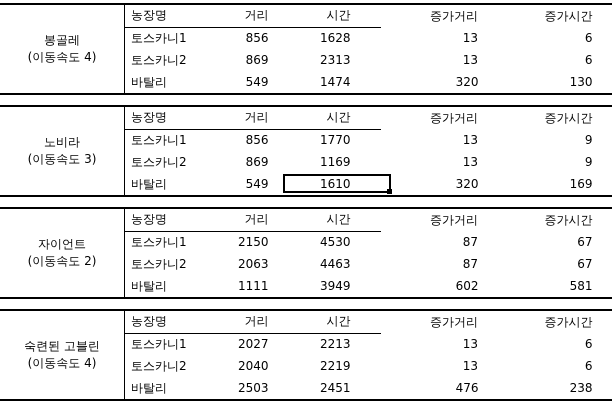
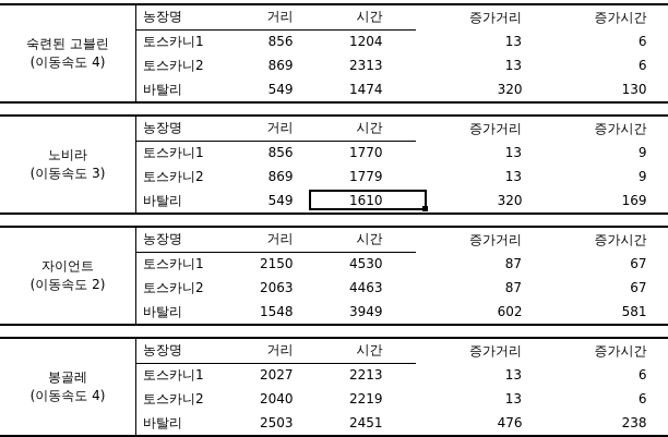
- 봉골레
+ 숙련된 고블린
  (이동속도 4)
  농장명	거리	시간	증가거리	증가시간
- 토스카니1	856	1628	13	6
+ 토스카니1	856	1204	13	6
  토스카니2	869	2313	13	6
  바탈리	549	1474	320	130
  노비라
  (이동속도 3)
  농장명	거리	시간	증가거리	증가시간
  토스카니1	856	1770	13	9
- 토스카니2	869	1169	13	9
+ 토스카니2	869	1779	13	9
  바탈리	549	1610	320	169
  자이언트
  (이동속도 2)
  농장명	거리	시간	증가거리	증가시간
  토스카니1	2150	4530	87	67
  토스카니2	2063	4463	87	67
- 바탈리	1111	3949	602	581
+ 바탈리	1548	3949	602	581
- 숙련된 고블린
+ 봉골레
  (이동속도 4)
  농장명	거리	시간	증가거리	증가시간
  토스카니1	2027	2213	13	6
  토스카니2	2040	2219	13	6
  바탈리	2503	2451	476	238
